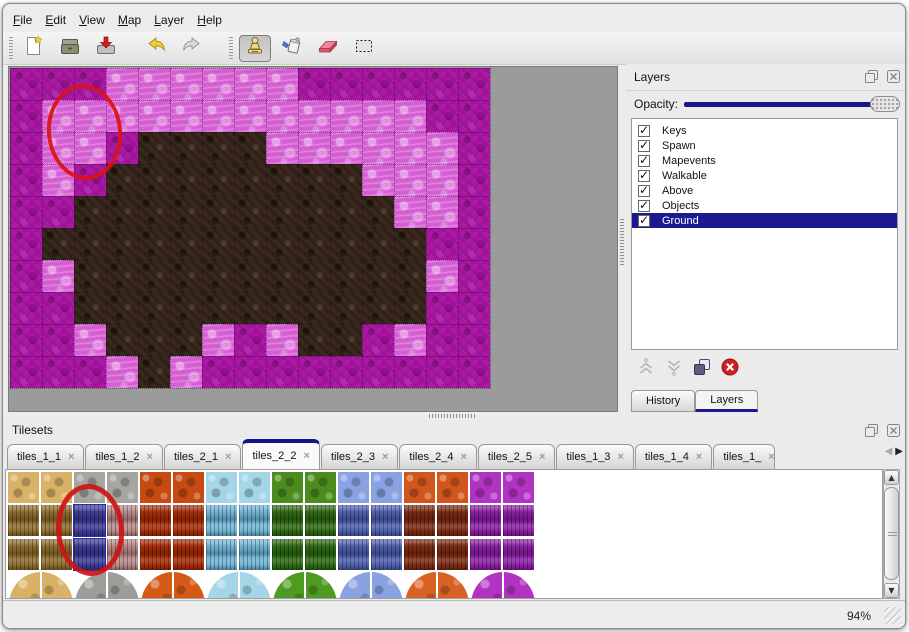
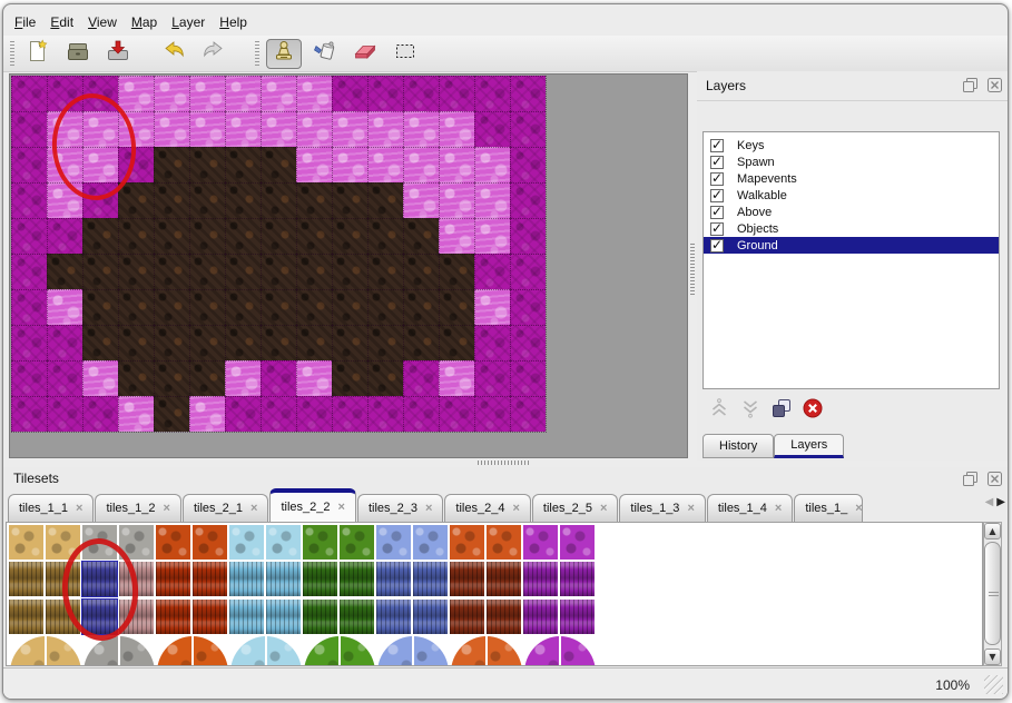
  File
  Edit
  View
  Map
  Layer
  Help
  Layers
- Opacity:
  ✓
  Keys
  ✓
  Spawn
  ✓
  Mapevents
  ✓
  Walkable
  ✓
  Above
  ✓
  Objects
  ✓
  Ground
  History
  Layers
  Tilesets
  tiles_1_1
  ×
  tiles_1_2
  ×
  tiles_2_1
  ×
  tiles_2_2
  ×
  tiles_2_3
  ×
  tiles_2_4
  ×
  tiles_2_5
  ×
  tiles_1_3
  ×
  tiles_1_4
  ×
  tiles_1_
  ×
  ◀
  ▶
  ▲
  ▼
- 94%
+ 100%
